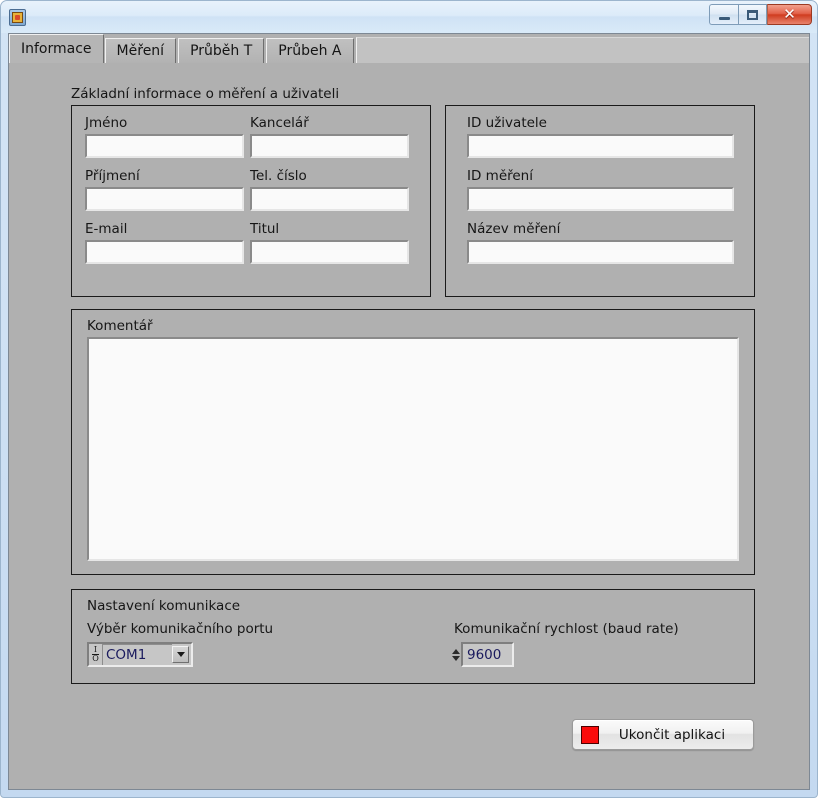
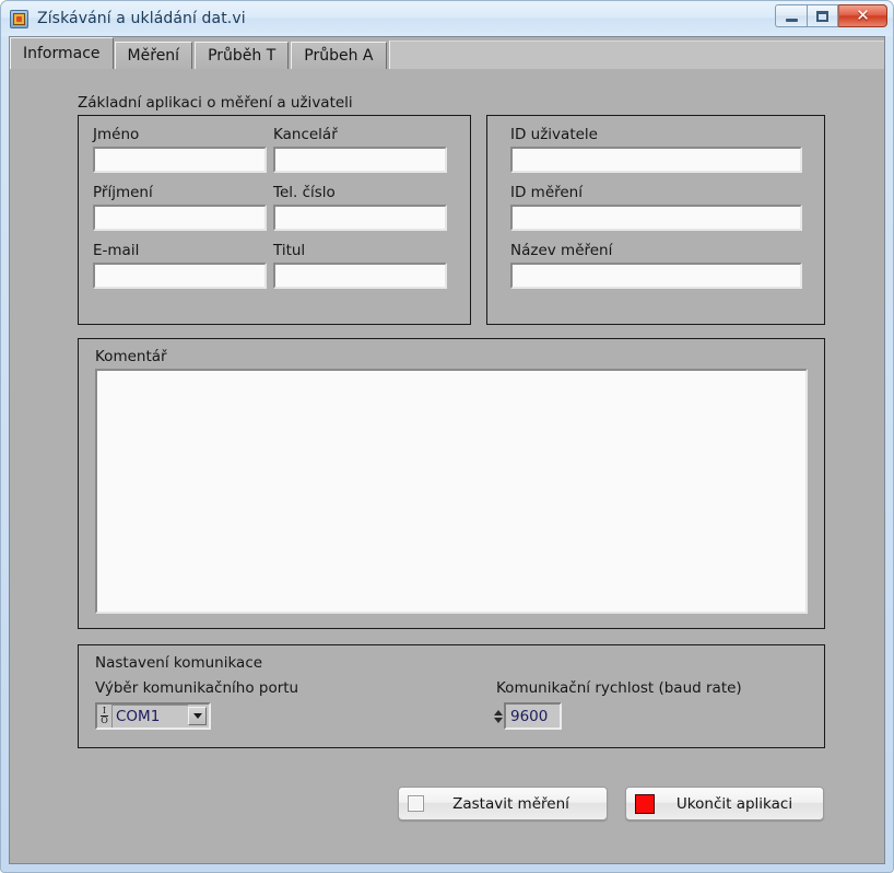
+ Získávání a ukládání dat.vi
  ✕
  Informace
  Měření
  Průběh T
  Průbeh A
- Základní informace o měření a uživateli
+ Základní aplikaci o měření a uživateli
  Jméno
  Příjmení
  E-mail
  Kancelář
  Tel. číslo
  Titul
  ID uživatele
  ID měření
  Název měření
  Komentář
  Nastavení komunikace
  Výběr komunikačního portu
  I
  O
  COM1
  Komunikační rychlost (baud rate)
  9600
+ Zastavit měření
  Ukončit aplikaci
